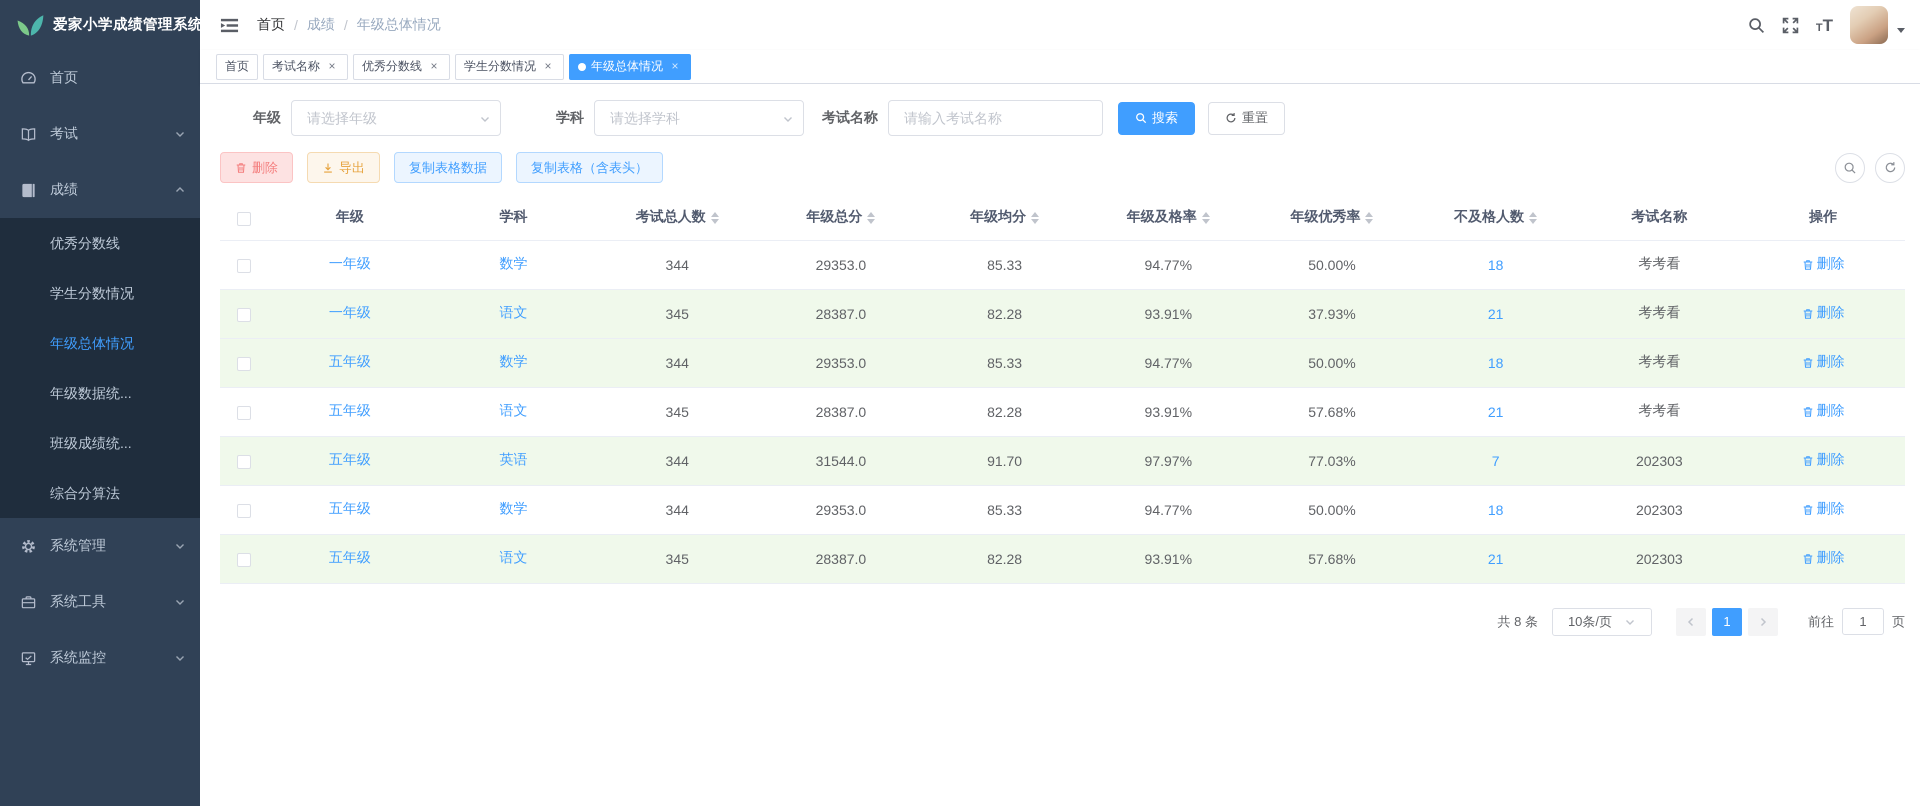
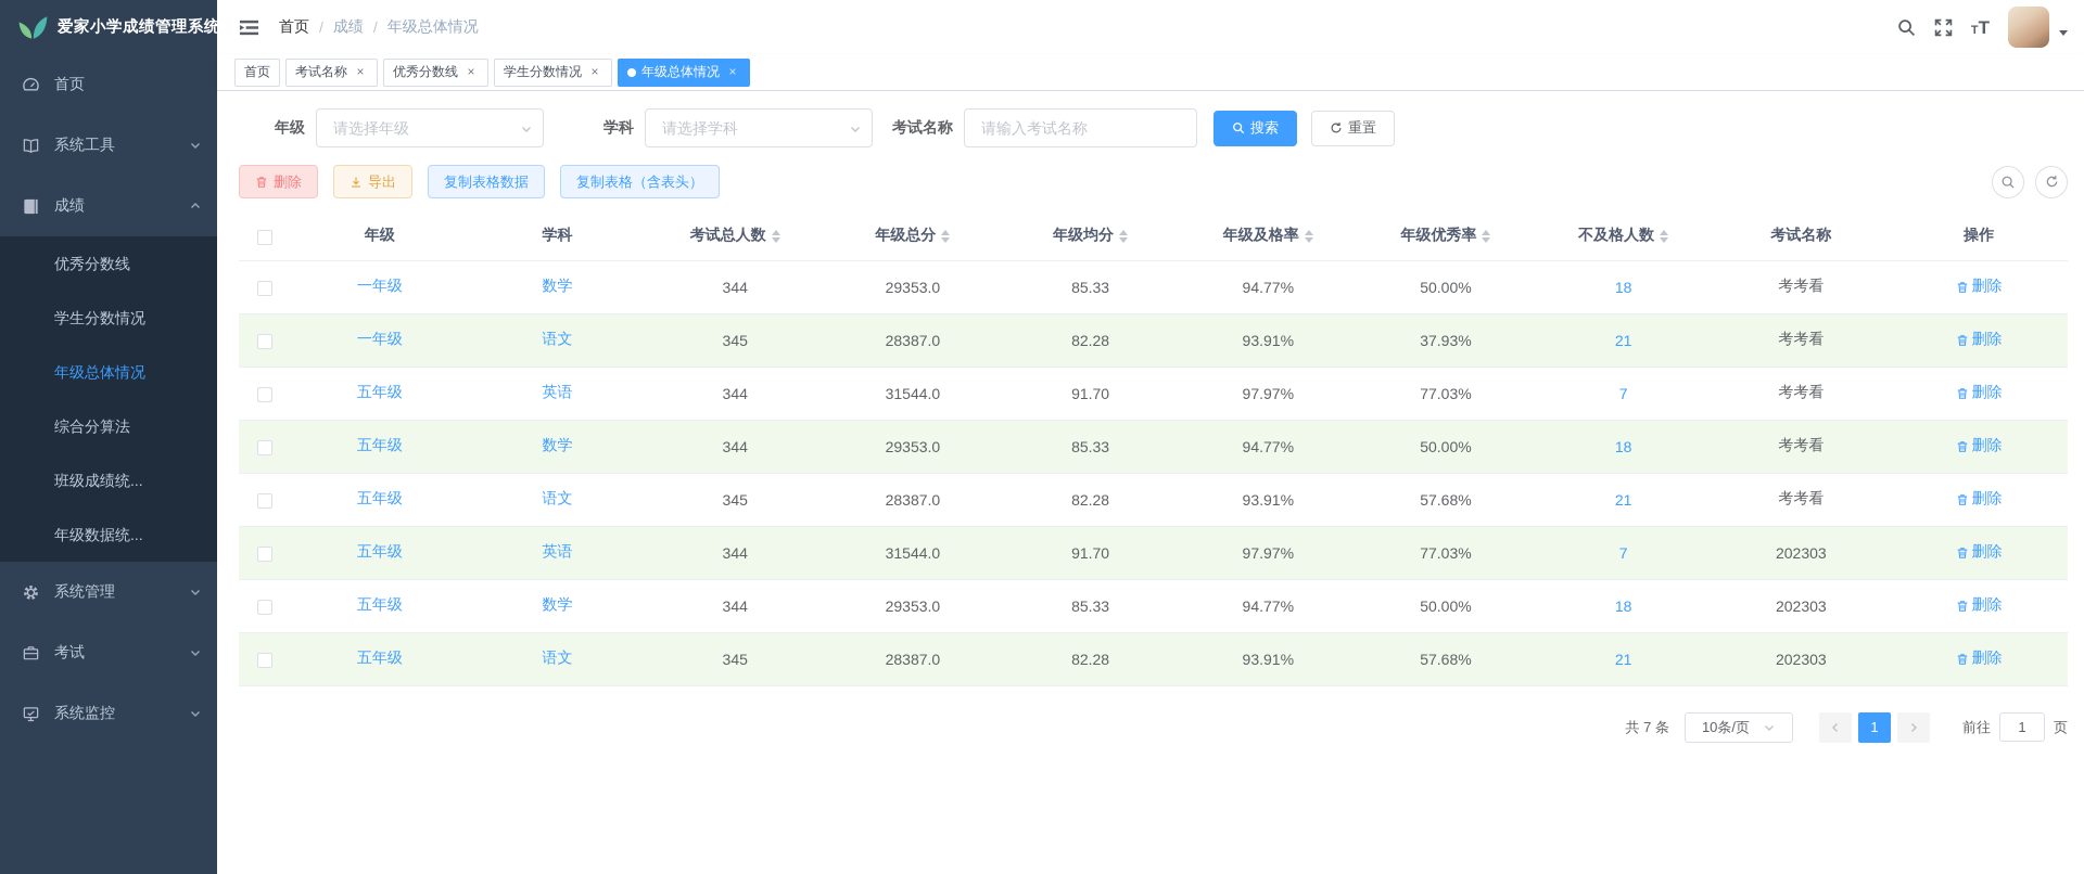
  爱家小学成绩管理系统
  首页
- 考试
+ 系统工具
  成绩
  优秀分数线
  学生分数情况
  年级总体情况
- 年级数据统...
+ 综合分算法
  班级成绩统...
- 综合分算法
+ 年级数据统...
  系统管理
- 系统工具
+ 考试
  系统监控
  首页
  /
  成绩
  /
  年级总体情况
  T
  T
  首页
  考试名称
  ×
  优秀分数线
  ×
  学生分数情况
  ×
  年级总体情况
  ×
  年级
  请选择年级
  学科
  请选择学科
  考试名称
  请输入考试名称
  搜索
  重置
  删除
  导出
  复制表格数据
  复制表格（含表头）
  	年级	学科	考试总人数	年级总分	年级均分	年级及格率	年级优秀率	不及格人数	考试名称	操作
  	一年级	数学	344	29353.0	85.33	94.77%	50.00%	18	考考看	删除
  	一年级	语文	345	28387.0	82.28	93.91%	37.93%	21	考考看	删除
+ 	五年级	英语	344	31544.0	91.70	97.97%	77.03%	7	考考看	删除
  	五年级	数学	344	29353.0	85.33	94.77%	50.00%	18	考考看	删除
  	五年级	语文	345	28387.0	82.28	93.91%	57.68%	21	考考看	删除
  	五年级	英语	344	31544.0	91.70	97.97%	77.03%	7	202303	删除
  	五年级	数学	344	29353.0	85.33	94.77%	50.00%	18	202303	删除
  	五年级	语文	345	28387.0	82.28	93.91%	57.68%	21	202303	删除
- 共 8 条
+ 共 7 条
  10条/页
  1
  前往
  1
  页
